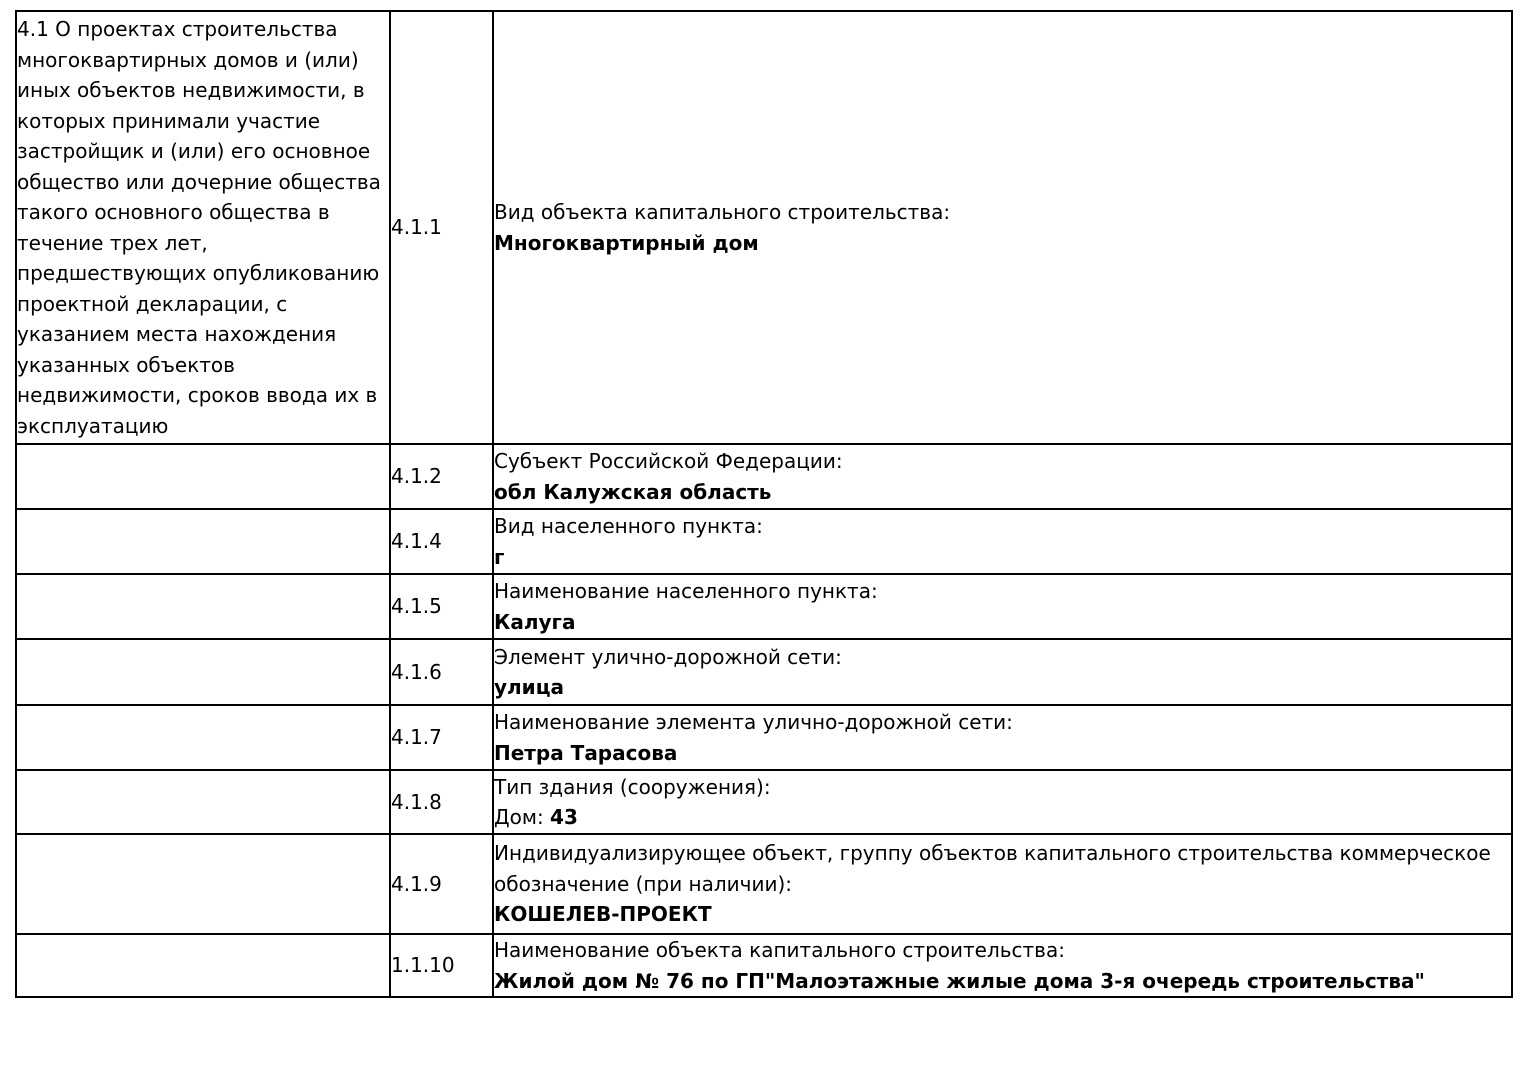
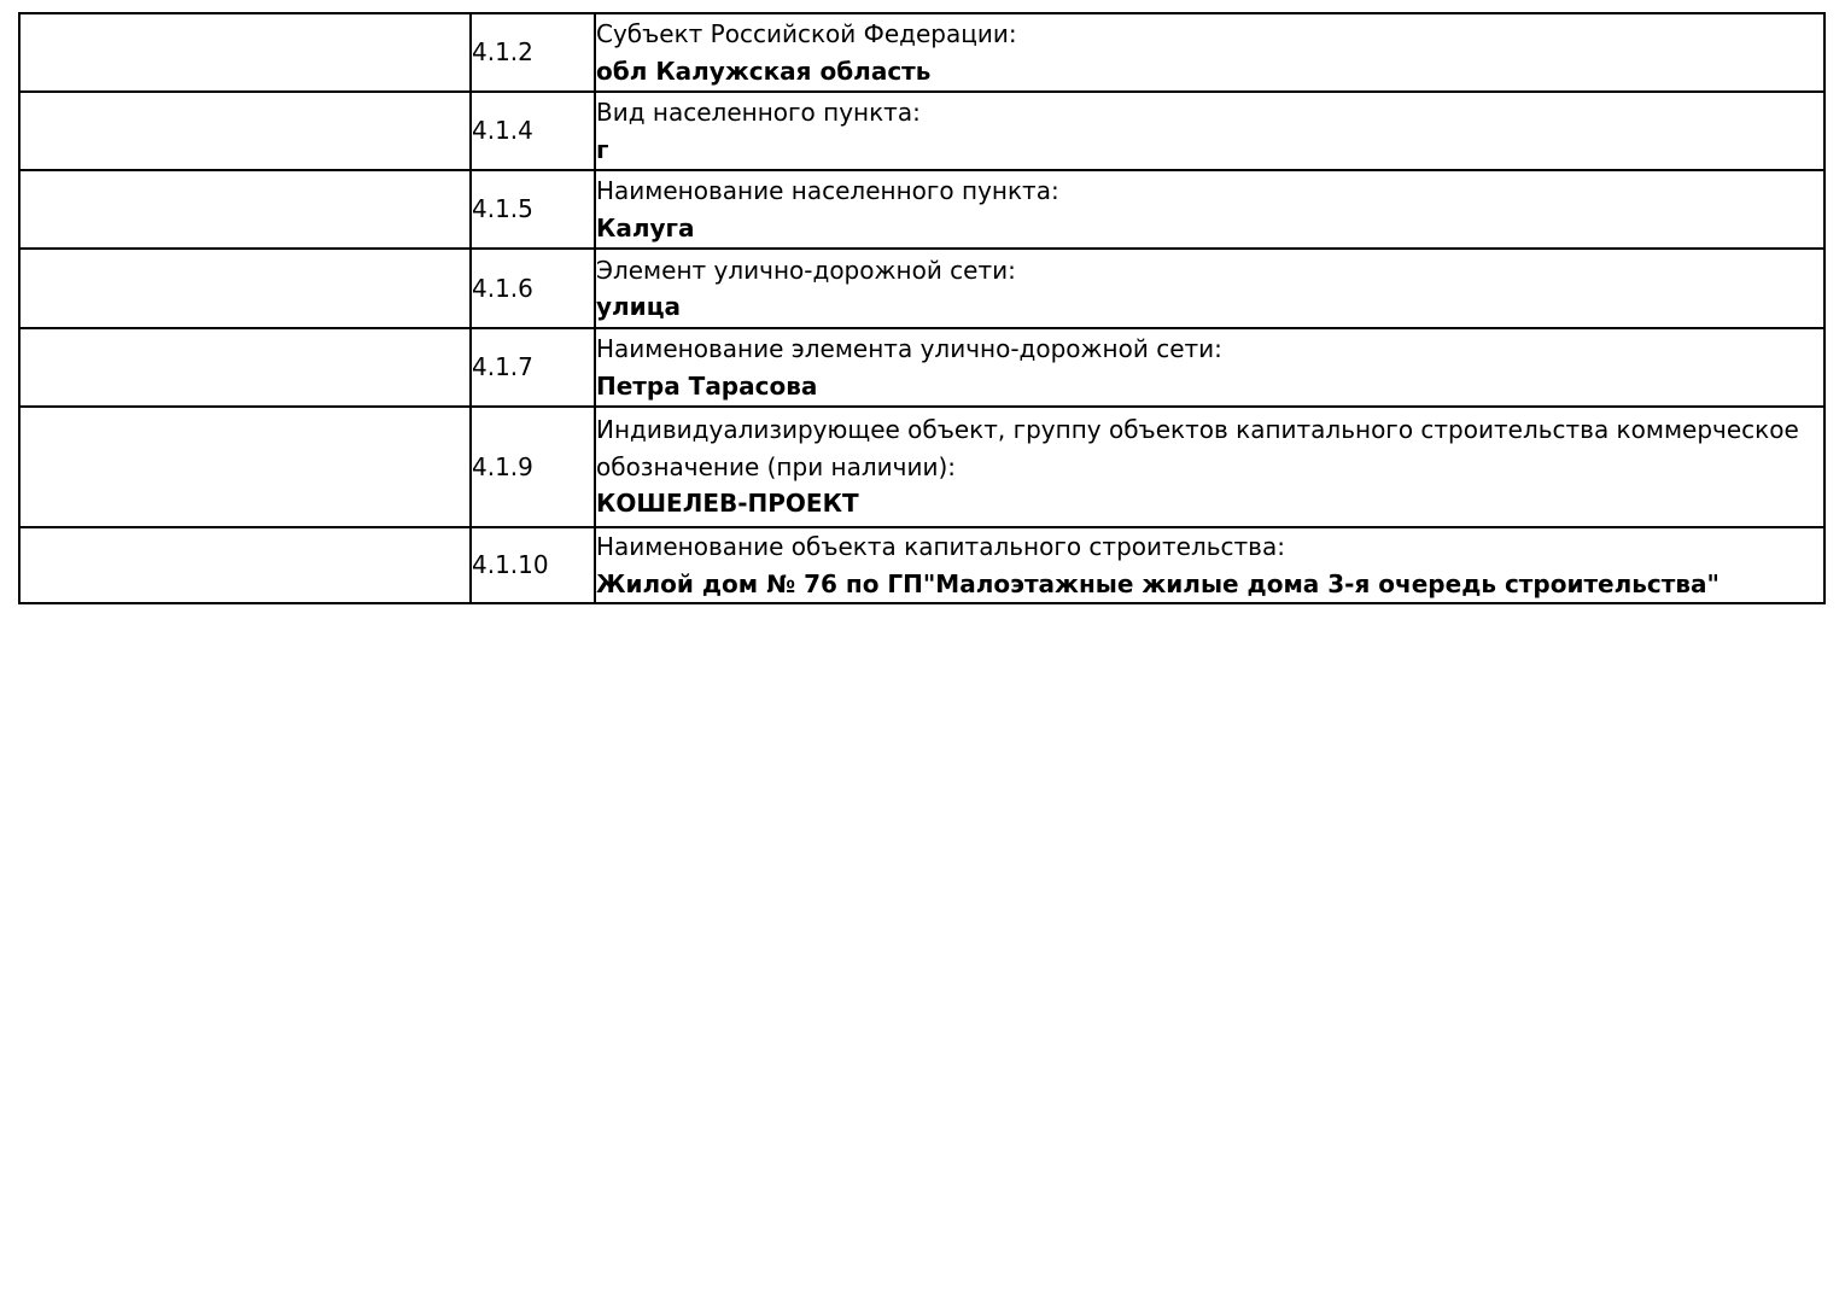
- 4.1 О проектах строительства многоквартирных домов и (или) иных объектов недвижимости, в которых принимали участие застройщик и (или) его основное общество или дочерние общества такого основного общества в течение трех лет, предшествующих опубликованию проектной декларации, с указанием места нахождения указанных объектов недвижимости, сроков ввода их в эксплуатацию	4.1.1	Вид объекта капитального строительства: Многоквартирный дом
  	4.1.2	Субъект Российской Федерации: обл Калужская область
  	4.1.4	Вид населенного пункта: г
  	4.1.5	Наименование населенного пункта: Калуга
  	4.1.6	Элемент улично-дорожной сети: улица
  	4.1.7	Наименование элемента улично-дорожной сети: Петра Тарасова
- 	4.1.8	Тип здания (сооружения): Дом: 43
  	4.1.9	Индивидуализирующее объект, группу объектов капитального строительства коммерческое обозначение (при наличии): КОШЕЛЕВ-ПРОЕКТ
- 	1.1.10	Наименование объекта капитального строительства: Жилой дом № 76 по ГП"Малоэтажные жилые дома 3-я очередь строительства"
+ 	4.1.10	Наименование объекта капитального строительства: Жилой дом № 76 по ГП"Малоэтажные жилые дома 3-я очередь строительства"
